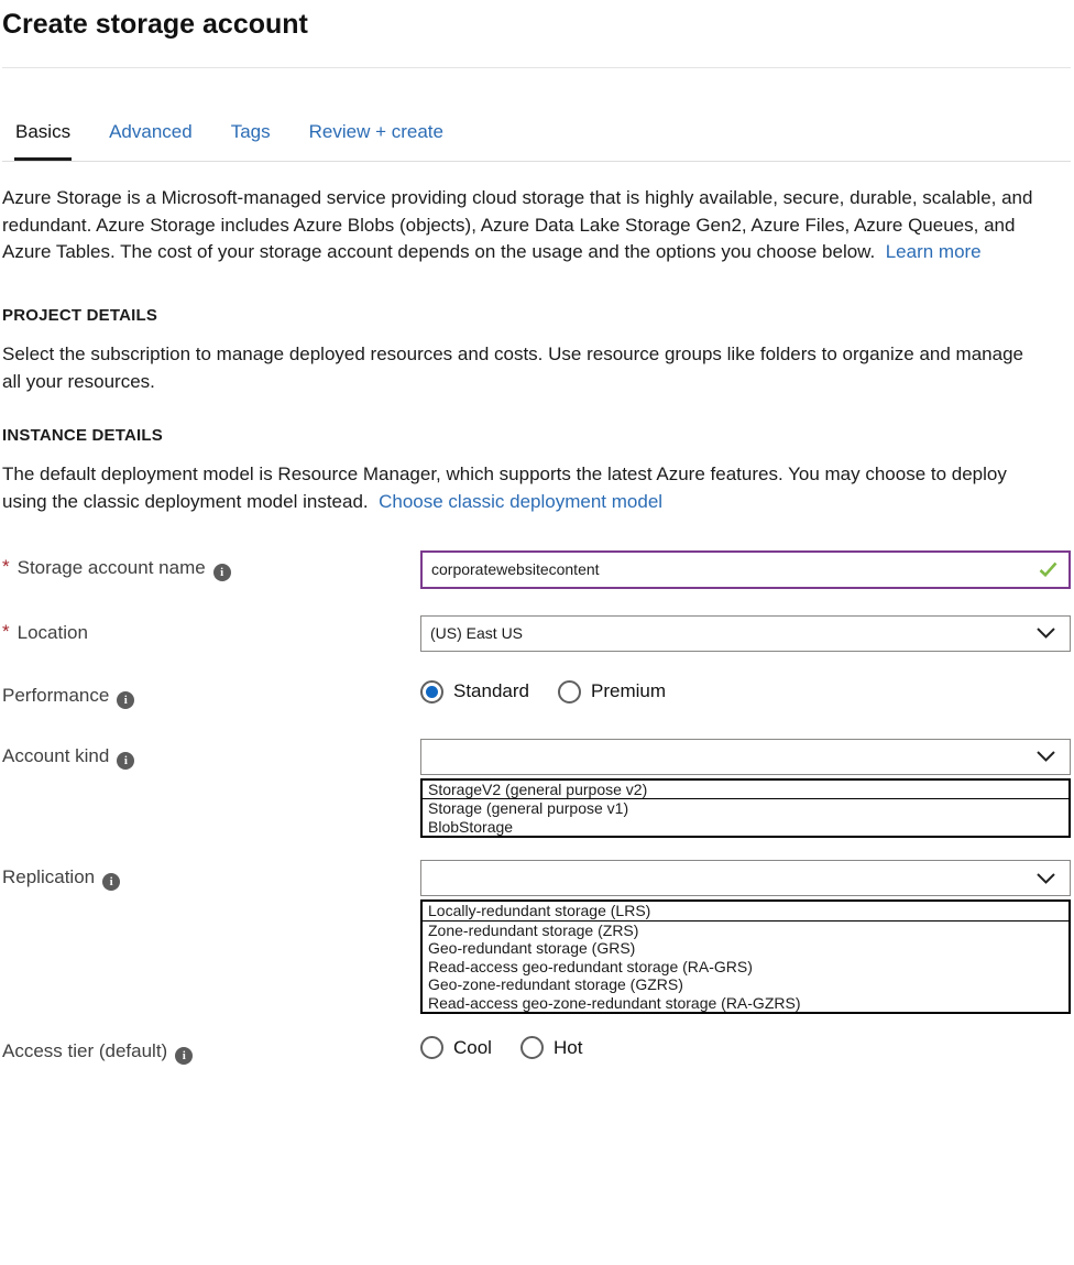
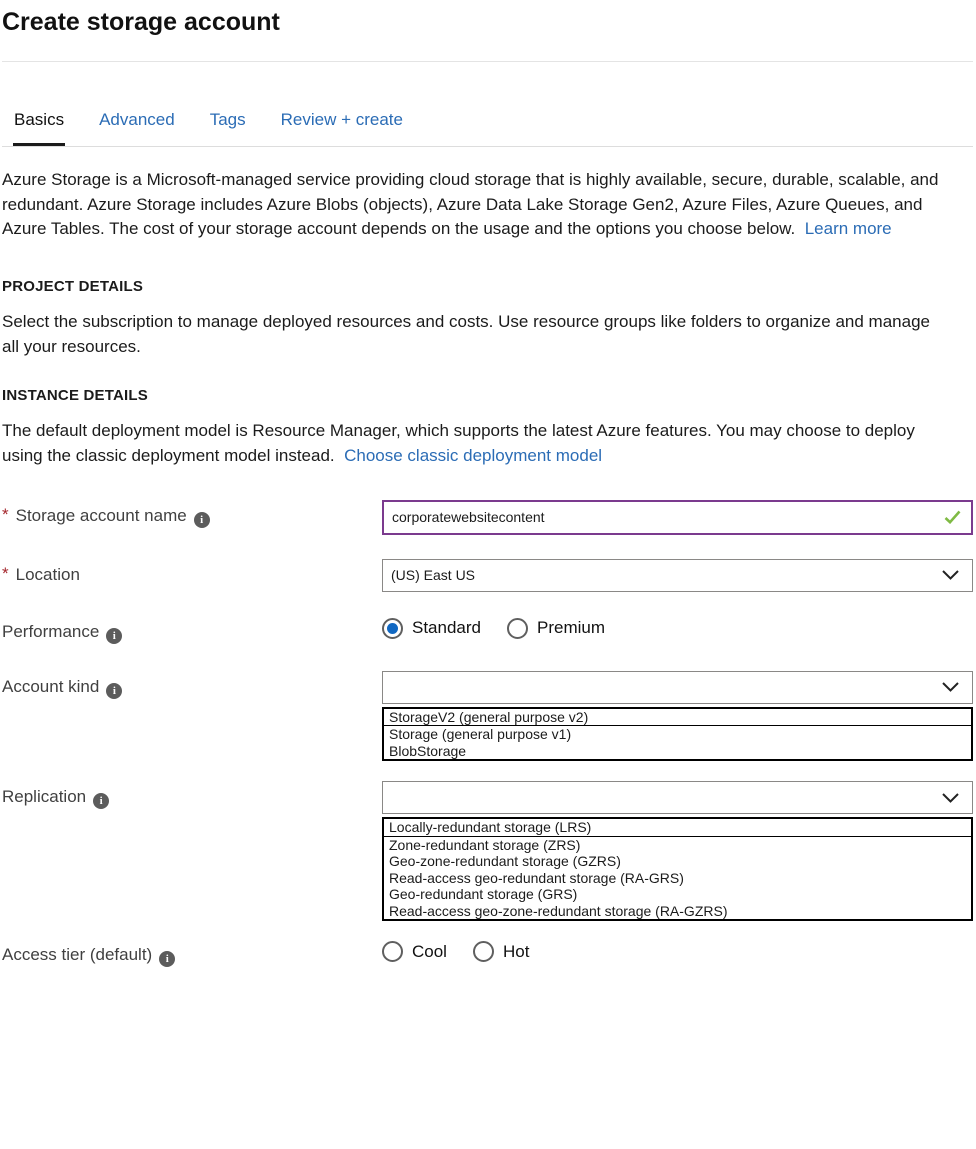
  Create storage account
  Basics
  Advanced
  Tags
  Review + create
  Azure Storage is a Microsoft-managed service providing cloud storage that is highly available, secure, durable, scalable, and redundant. Azure Storage includes Azure Blobs (objects), Azure Data Lake Storage Gen2, Azure Files, Azure Queues, and Azure Tables. The cost of your storage account depends on the usage and the options you choose below. Learn more
  PROJECT DETAILS
  Select the subscription to manage deployed resources and costs. Use resource groups like folders to organize and manage all your resources.
  INSTANCE DETAILS
  The default deployment model is Resource Manager, which supports the latest Azure features. You may choose to deploy using the classic deployment model instead. Choose classic deployment model
  * Storage account name i
  corporatewebsitecontent
  * Location
  (US) East US
  Performance i
  Standard
  Premium
  Account kind i
  StorageV2 (general purpose v2)
  Storage (general purpose v1)
  BlobStorage
  Replication i
  Locally-redundant storage (LRS)
  Zone-redundant storage (ZRS)
- Geo-redundant storage (GRS)
+ Geo-zone-redundant storage (GZRS)
  Read-access geo-redundant storage (RA-GRS)
- Geo-zone-redundant storage (GZRS)
+ Geo-redundant storage (GRS)
  Read-access geo-zone-redundant storage (RA-GZRS)
  Access tier (default) i
  Cool
  Hot
